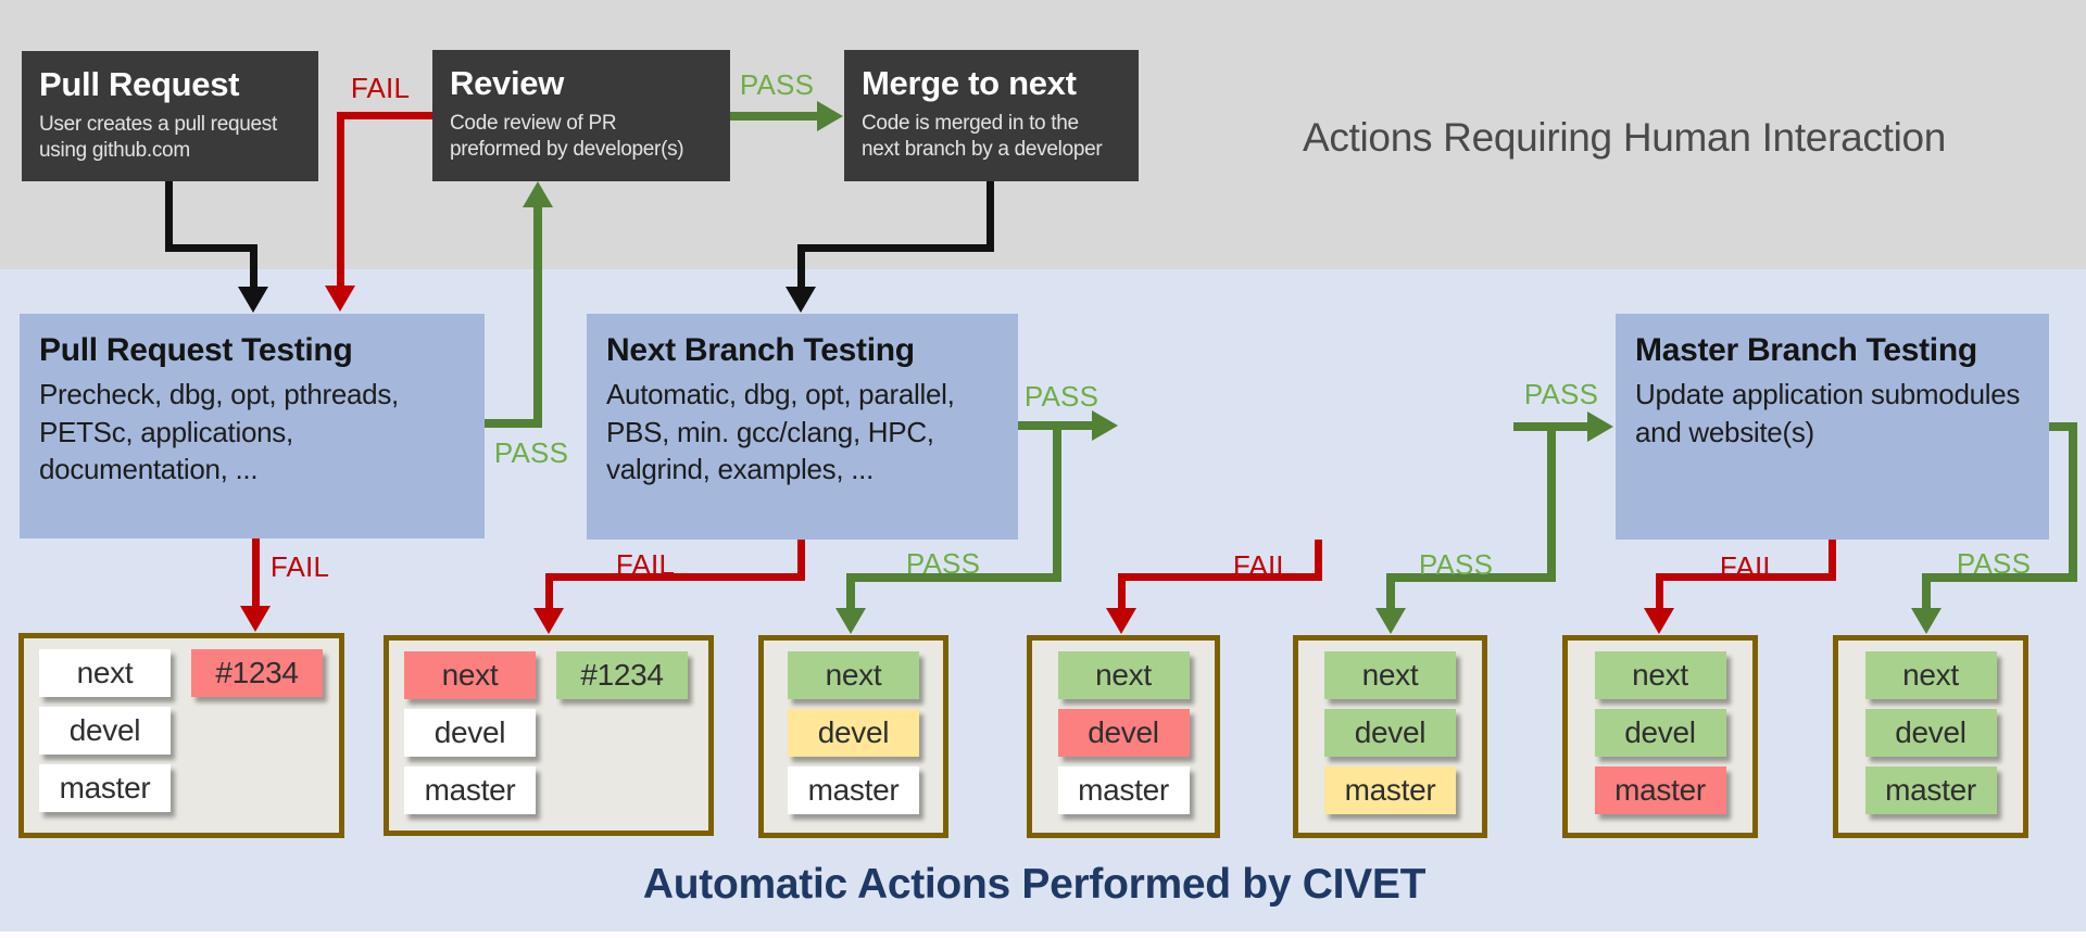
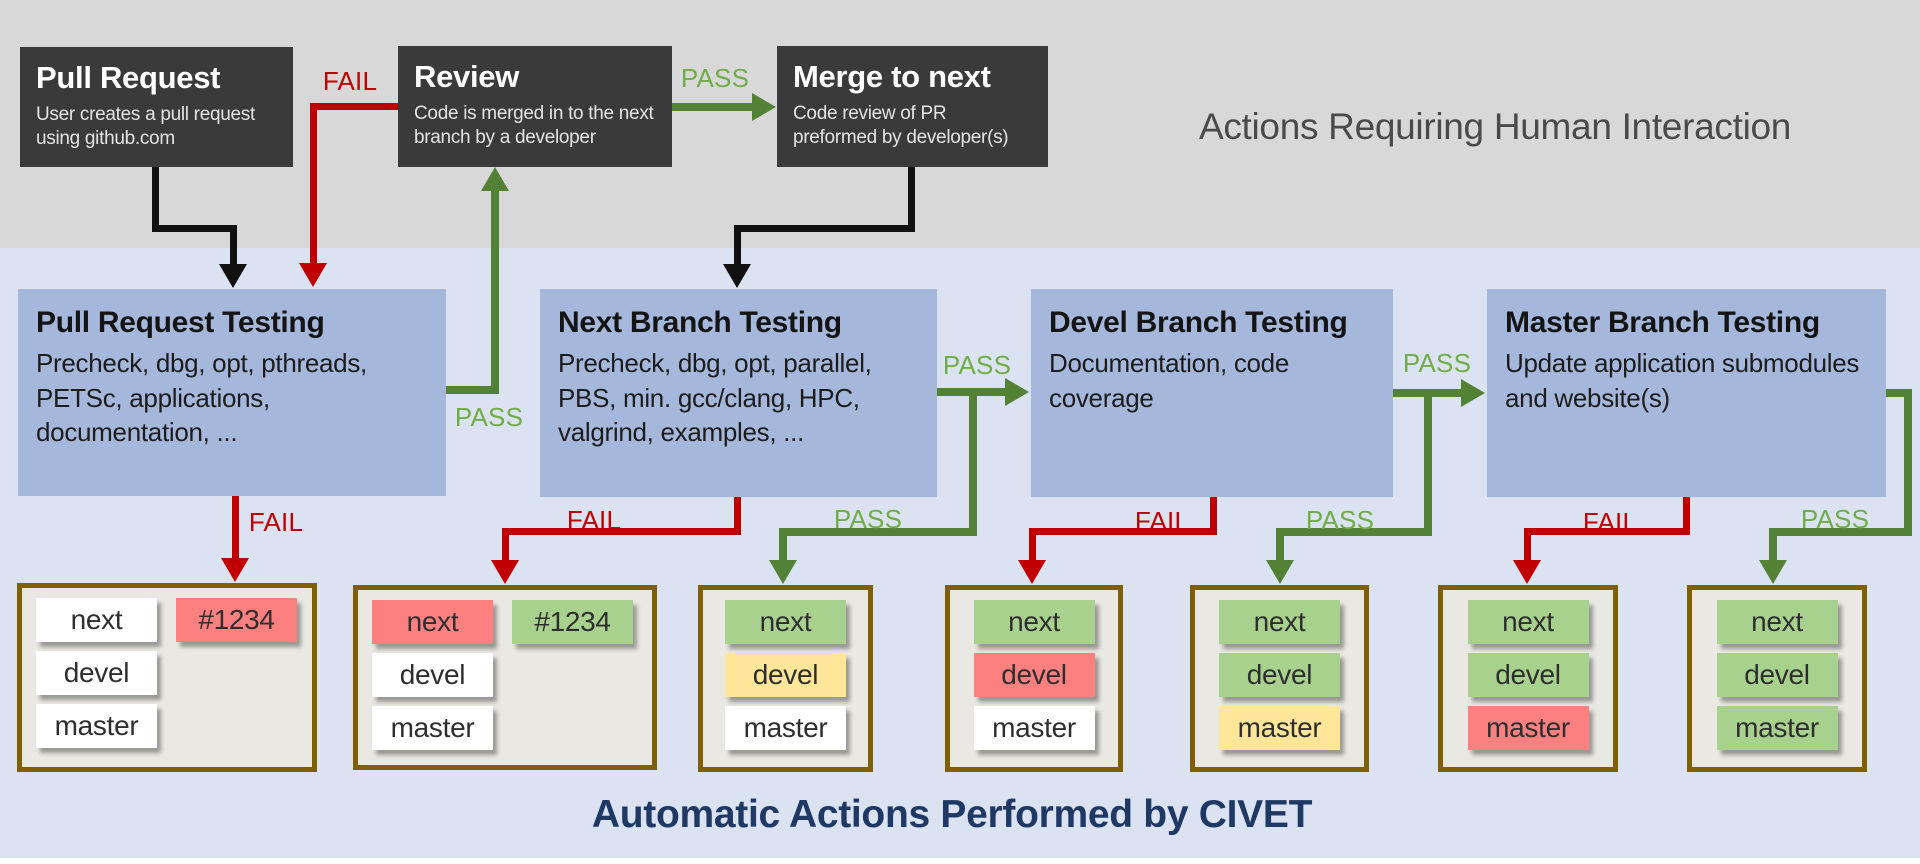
  Actions Requiring Human Interaction
  Automatic Actions Performed by CIVET
  Pull Request
  User creates a pull request using github.com
  Review
- Code review of PR preformed by developer(s)
+ Code is merged in to the next branch by a developer
  Merge to next
- Code is merged in to the next branch by a developer
+ Code review of PR preformed by developer(s)
  Pull Request Testing
  Precheck, dbg, opt, pthreads, PETSc, applications, documentation, ...
  Next Branch Testing
- Automatic, dbg, opt, parallel, PBS, min. gcc/clang, HPC, valgrind, examples, ...
+ Precheck, dbg, opt, parallel, PBS, min. gcc/clang, HPC, valgrind, examples, ...
+ Devel Branch Testing
+ Documentation, code coverage
  Master Branch Testing
  Update application submodules and website(s)
  FAIL
  PASS
  PASS
  FAIL
  FAIL
  PASS
  PASS
  FAIL
  PASS
  PASS
  FAIL
  PASS
  next
  #1234
  devel
  master
  next
  #1234
  devel
  master
  next
  devel
  master
  next
  devel
  master
  next
  devel
  master
  next
  devel
  master
  next
  devel
  master
